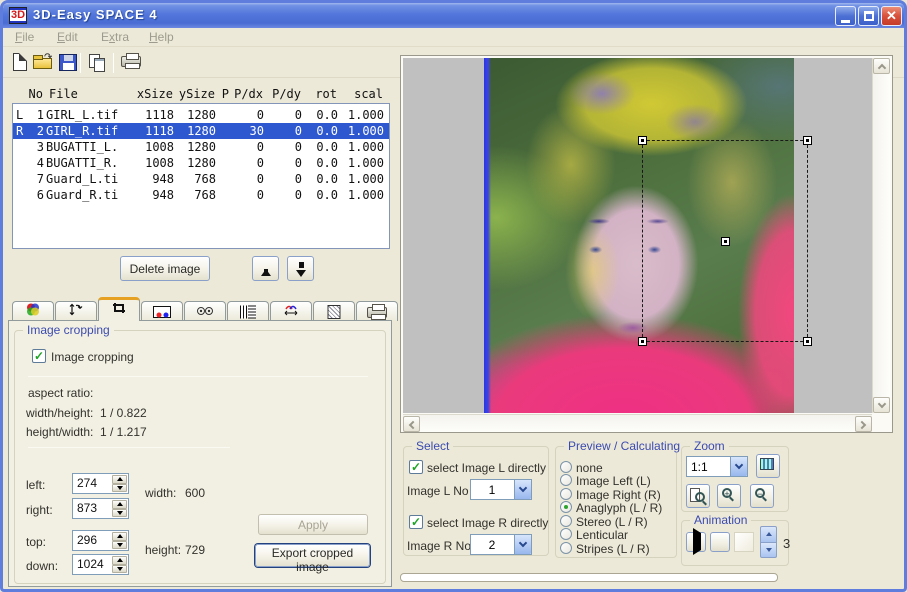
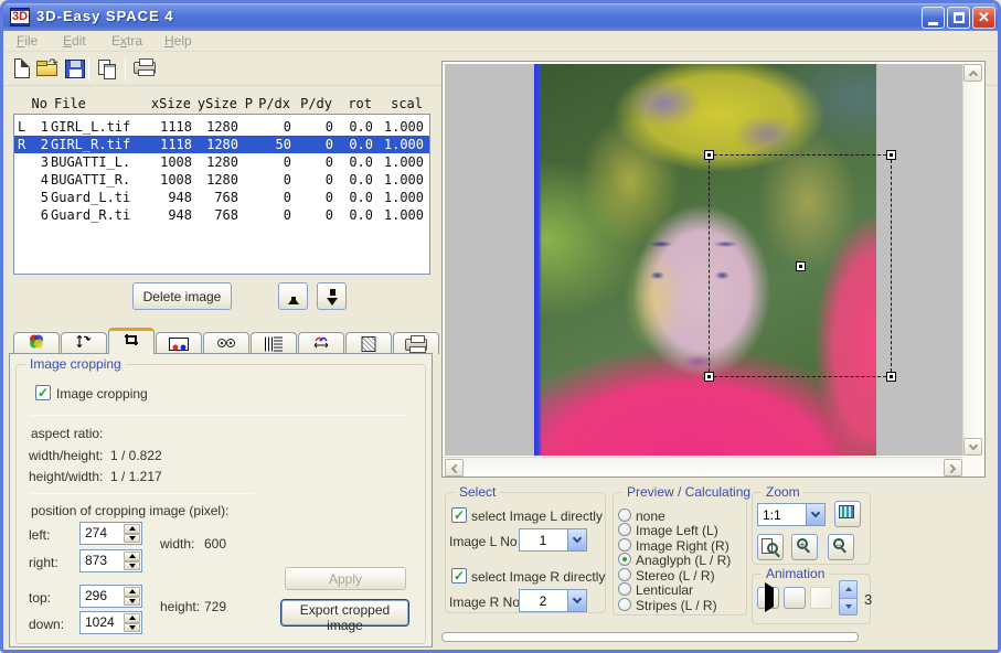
  3D
  3D-Easy SPACE 4
  ✕
  File
  Edit
  Extra
  Help
  ↷
  No
  File
  xSize
  ySize
  P
  P/dx
  P/dy
  rot
  scal
  L
  1
  GIRL_L.tif
  1118
  1280
  0
  0
  0.0
  1.000
  R
  2
  GIRL_R.tif
  1118
  1280
- 30
+ 50
  0
  0.0
  1.000
  3
  BUGATTI_L.
  1008
  1280
  0
  0
  0.0
  1.000
  4
  BUGATTI_R.
  1008
  1280
  0
  0
  0.0
  1.000
- 7
+ 5
  Guard_L.ti
  948
  768
  0
  0
  0.0
  1.000
  6
  Guard_R.ti
  948
  768
  0
  0
  0.0
  1.000
  Delete image
  Image cropping
  ✓
  Image cropping
  aspect ratio:
  width/height:
  1 / 0.822
  height/width:
  1 / 1.217
+ position of cropping image (pixel):
  left:
  274
  right:
  873
  width:
  600
  top:
  296
  down:
  1024
  height:
  729
  Apply
  Export cropped image
  Select
  ✓
  select Image L directly
  Image L No
  1
  ✓
  select Image R directly
  Image R No
  2
  Preview / Calculating
  none
  Image Left (L)
  Image Right (R)
  Anaglyph (L / R)
  Stereo (L / R)
  Lenticular
  Stripes (L / R)
  Zoom
  1:1
  +
  −
  Animation
  3
